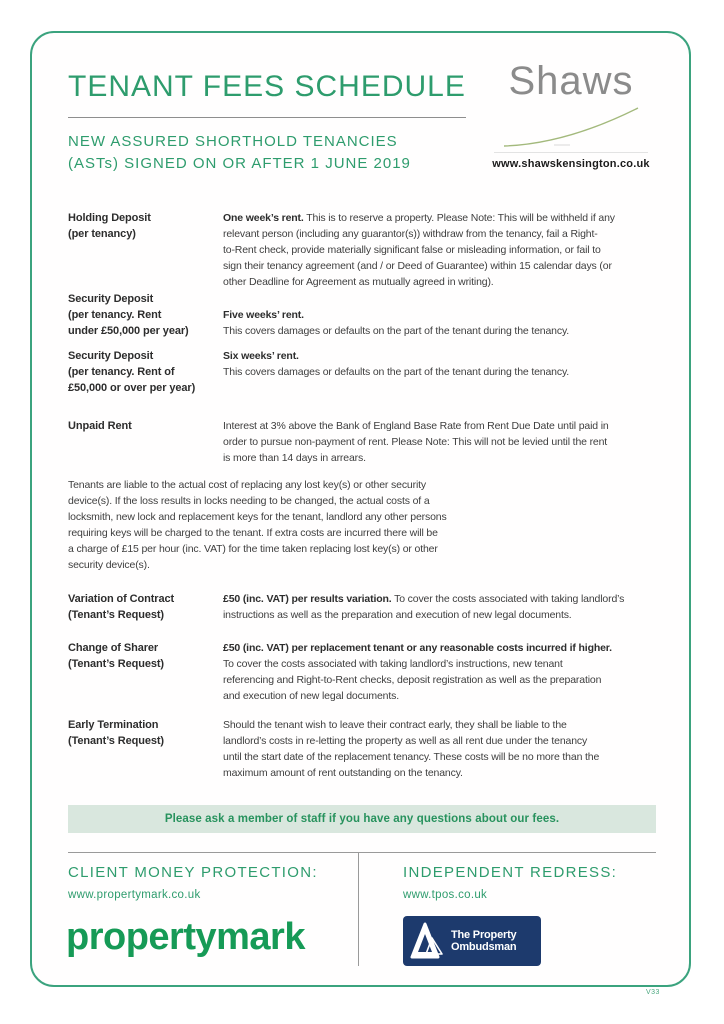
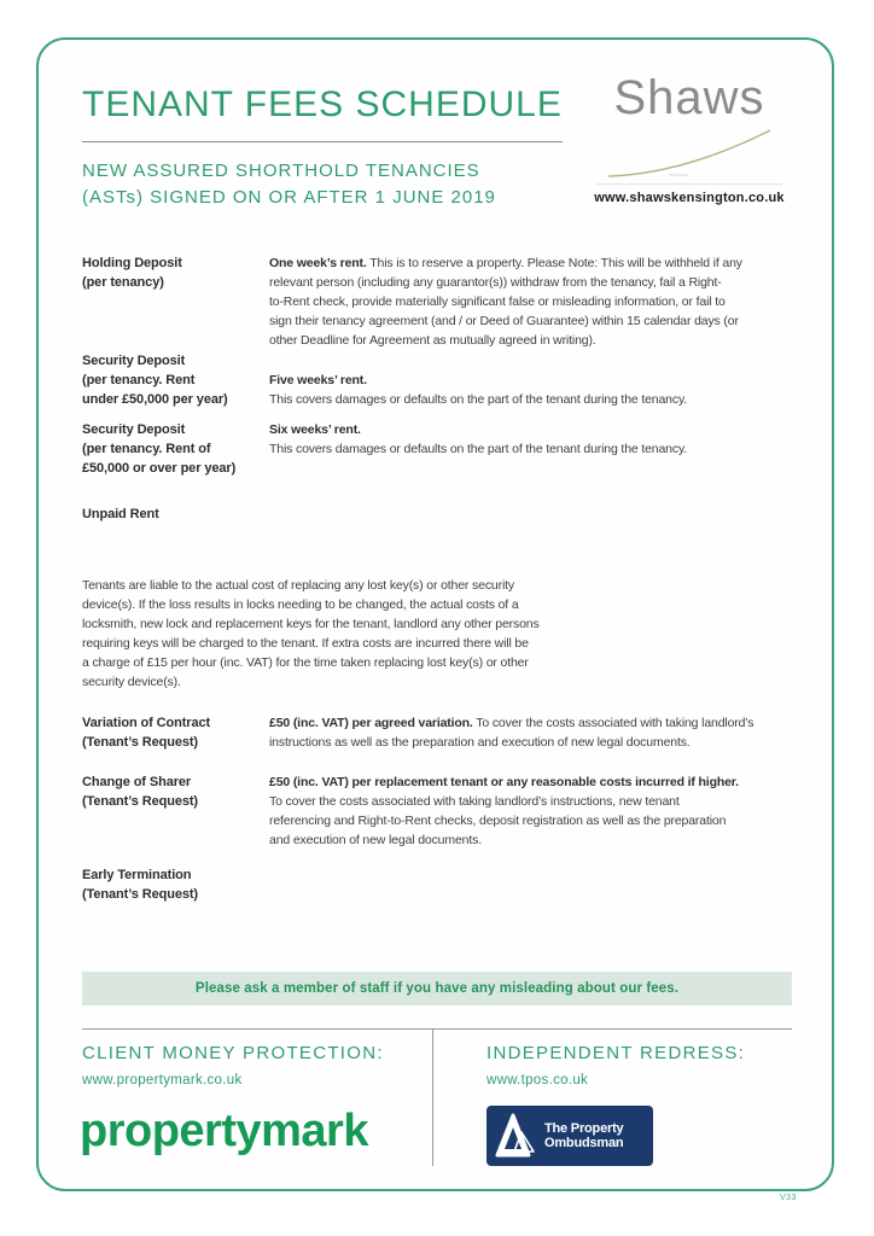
  TENANT FEES SCHEDULE
  NEW ASSURED SHORTHOLD TENANCIES
  (ASTs) SIGNED ON OR AFTER 1 JUNE 2019
  Shaws
  www.shawskensington.co.uk
  Holding Deposit
  (per tenancy)
  One week’s rent. This is to reserve a property. Please Note: This will be withheld if any
  relevant person (including any guarantor(s)) withdraw from the tenancy, fail a Right-
  to-Rent check, provide materially significant false or misleading information, or fail to
  sign their tenancy agreement (and / or Deed of Guarantee) within 15 calendar days (or
  other Deadline for Agreement as mutually agreed in writing).
  Security Deposit
  (per tenancy. Rent
  under £50,000 per year)
  Five weeks’ rent.
  This covers damages or defaults on the part of the tenant during the tenancy.
  Security Deposit
  (per tenancy. Rent of
  £50,000 or over per year)
  Six weeks’ rent.
  This covers damages or defaults on the part of the tenant during the tenancy.
  Unpaid Rent
- Interest at 3% above the Bank of England Base Rate from Rent Due Date until paid in
- order to pursue non-payment of rent. Please Note: This will not be levied until the rent
- is more than 14 days in arrears.
  Tenants are liable to the actual cost of replacing any lost key(s) or other security
  device(s). If the loss results in locks needing to be changed, the actual costs of a
  locksmith, new lock and replacement keys for the tenant, landlord any other persons
  requiring keys will be charged to the tenant. If extra costs are incurred there will be
  a charge of £15 per hour (inc. VAT) for the time taken replacing lost key(s) or other
  security device(s).
  Variation of Contract
  (Tenant’s Request)
- £50 (inc. VAT) per results variation. To cover the costs associated with taking landlord’s
+ £50 (inc. VAT) per agreed variation. To cover the costs associated with taking landlord’s
  instructions as well as the preparation and execution of new legal documents.
  Change of Sharer
  (Tenant’s Request)
  £50 (inc. VAT) per replacement tenant or any reasonable costs incurred if higher.
  To cover the costs associated with taking landlord’s instructions, new tenant
  referencing and Right-to-Rent checks, deposit registration as well as the preparation
  and execution of new legal documents.
  Early Termination
  (Tenant’s Request)
- Should the tenant wish to leave their contract early, they shall be liable to the
- landlord’s costs in re-letting the property as well as all rent due under the tenancy
- until the start date of the replacement tenancy. These costs will be no more than the
- maximum amount of rent outstanding on the tenancy.
- Please ask a member of staff if you have any questions about our fees.
+ Please ask a member of staff if you have any misleading about our fees.
  CLIENT MONEY PROTECTION:
  www.propertymark.co.uk
  propertymark
  INDEPENDENT REDRESS:
  www.tpos.co.uk
  The Property
  Ombudsman
